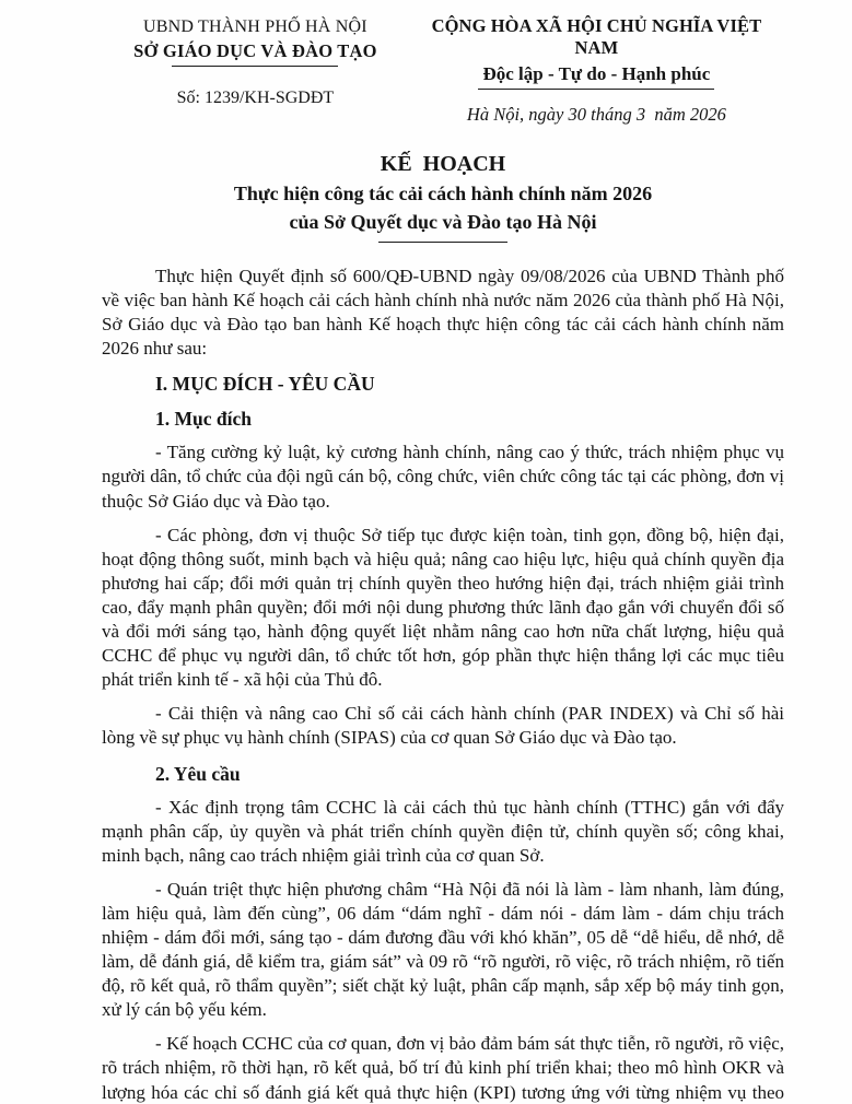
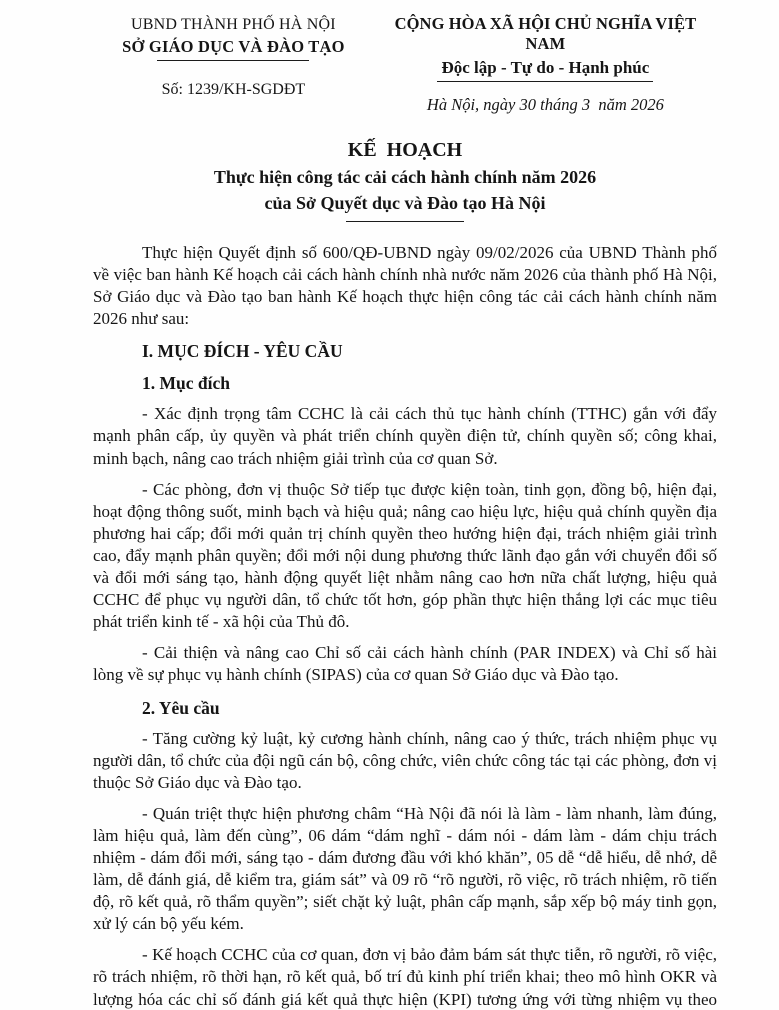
  UBND THÀNH PHỐ HÀ NỘI
  SỞ GIÁO DỤC VÀ ĐÀO TẠO
  Số: 1239/KH-SGDĐT
  CỘNG HÒA XÃ HỘI CHỦ NGHĨA VIỆT NAM
  Độc lập - Tự do - Hạnh phúc
  Hà Nội, ngày 30 tháng 3 năm 2026
  KẾ HOẠCH
  Thực hiện công tác cải cách hành chính năm 2026
  của Sở Quyết dục và Đào tạo Hà Nội
- Thực hiện Quyết định số 600/QĐ-UBND ngày 09/08/2026 của UBND Thành phố về việc ban hành Kế hoạch cải cách hành chính nhà nước năm 2026 của thành phố Hà Nội, Sở Giáo dục và Đào tạo ban hành Kế hoạch thực hiện công tác cải cách hành chính năm 2026 như sau:
+ Thực hiện Quyết định số 600/QĐ-UBND ngày 09/02/2026 của UBND Thành phố về việc ban hành Kế hoạch cải cách hành chính nhà nước năm 2026 của thành phố Hà Nội, Sở Giáo dục và Đào tạo ban hành Kế hoạch thực hiện công tác cải cách hành chính năm 2026 như sau:
  I. MỤC ĐÍCH - YÊU CẦU
  1. Mục đích
- - Tăng cường kỷ luật, kỷ cương hành chính, nâng cao ý thức, trách nhiệm phục vụ người dân, tổ chức của đội ngũ cán bộ, công chức, viên chức công tác tại các phòng, đơn vị thuộc Sở Giáo dục và Đào tạo.
+ - Xác định trọng tâm CCHC là cải cách thủ tục hành chính (TTHC) gắn với đẩy mạnh phân cấp, ủy quyền và phát triển chính quyền điện tử, chính quyền số; công khai, minh bạch, nâng cao trách nhiệm giải trình của cơ quan Sở.
  - Các phòng, đơn vị thuộc Sở tiếp tục được kiện toàn, tinh gọn, đồng bộ, hiện đại, hoạt động thông suốt, minh bạch và hiệu quả; nâng cao hiệu lực, hiệu quả chính quyền địa phương hai cấp; đổi mới quản trị chính quyền theo hướng hiện đại, trách nhiệm giải trình cao, đẩy mạnh phân quyền; đổi mới nội dung phương thức lãnh đạo gắn với chuyển đổi số và đổi mới sáng tạo, hành động quyết liệt nhằm nâng cao hơn nữa chất lượng, hiệu quả CCHC để phục vụ người dân, tổ chức tốt hơn, góp phần thực hiện thắng lợi các mục tiêu phát triển kinh tế - xã hội của Thủ đô.
  - Cải thiện và nâng cao Chỉ số cải cách hành chính (PAR INDEX) và Chỉ số hài lòng về sự phục vụ hành chính (SIPAS) của cơ quan Sở Giáo dục và Đào tạo.
  2. Yêu cầu
- - Xác định trọng tâm CCHC là cải cách thủ tục hành chính (TTHC) gắn với đẩy mạnh phân cấp, ủy quyền và phát triển chính quyền điện tử, chính quyền số; công khai, minh bạch, nâng cao trách nhiệm giải trình của cơ quan Sở.
+ - Tăng cường kỷ luật, kỷ cương hành chính, nâng cao ý thức, trách nhiệm phục vụ người dân, tổ chức của đội ngũ cán bộ, công chức, viên chức công tác tại các phòng, đơn vị thuộc Sở Giáo dục và Đào tạo.
  - Quán triệt thực hiện phương châm “Hà Nội đã nói là làm - làm nhanh, làm đúng, làm hiệu quả, làm đến cùng”, 06 dám “dám nghĩ - dám nói - dám làm - dám chịu trách nhiệm - dám đổi mới, sáng tạo - dám đương đầu với khó khăn”, 05 dễ “dễ hiểu, dễ nhớ, dễ làm, dễ đánh giá, dễ kiểm tra, giám sát” và 09 rõ “rõ người, rõ việc, rõ trách nhiệm, rõ tiến độ, rõ kết quả, rõ thẩm quyền”; siết chặt kỷ luật, phân cấp mạnh, sắp xếp bộ máy tinh gọn, xử lý cán bộ yếu kém.
  - Kế hoạch CCHC của cơ quan, đơn vị bảo đảm bám sát thực tiễn, rõ người, rõ việc, rõ trách nhiệm, rõ thời hạn, rõ kết quả, bố trí đủ kinh phí triển khai; theo mô hình OKR và lượng hóa các chỉ số đánh giá kết quả thực hiện (KPI) tương ứng với từng nhiệm vụ theo
